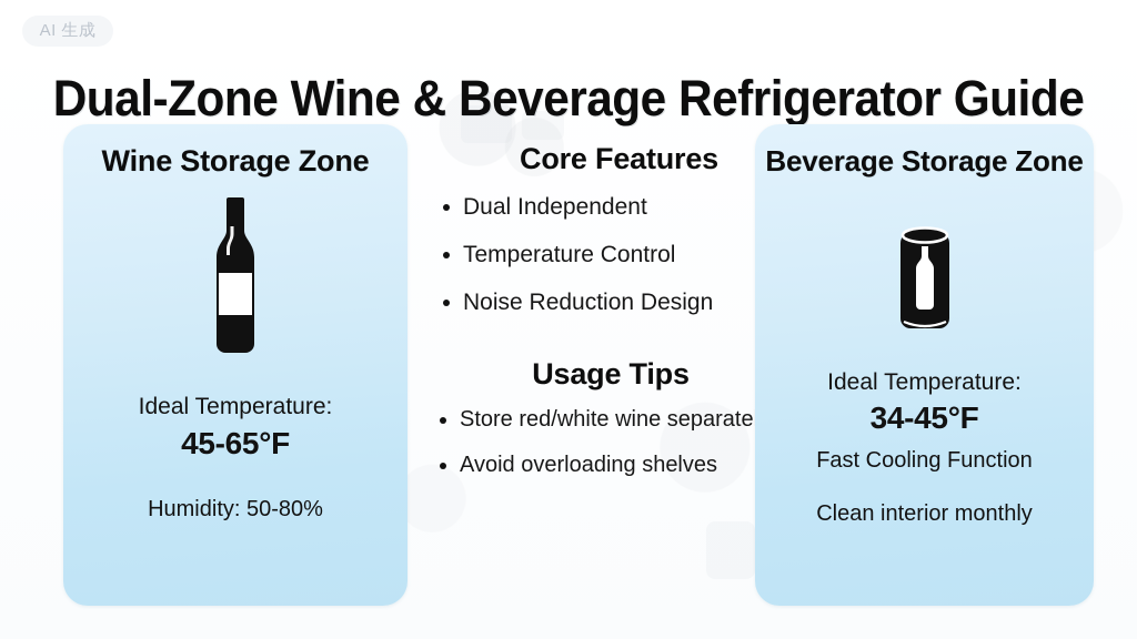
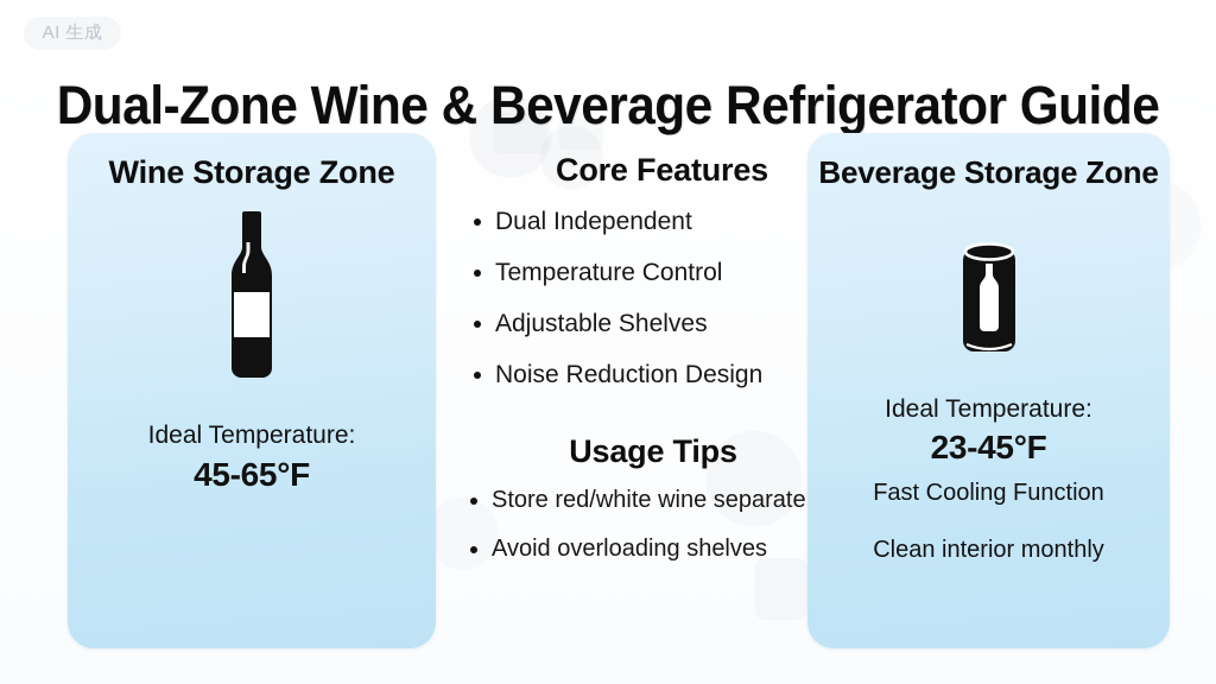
  AI 生成
  Dual-Zone Wine & Beverage Refrigerator Guide
  Wine Storage Zone
  Ideal Temperature:
  45-65°F
- Humidity: 50-80%
  Core Features
  Dual Independent
  Temperature Control
+ Adjustable Shelves
  Noise Reduction Design
  Usage Tips
  Store red/white wine separate
  Avoid overloading shelves
  Beverage Storage Zone
  Ideal Temperature:
- 34-45°F
+ 23-45°F
  Fast Cooling Function
  Clean interior monthly
